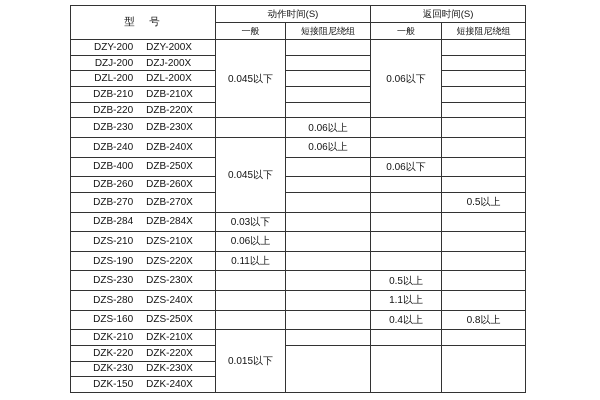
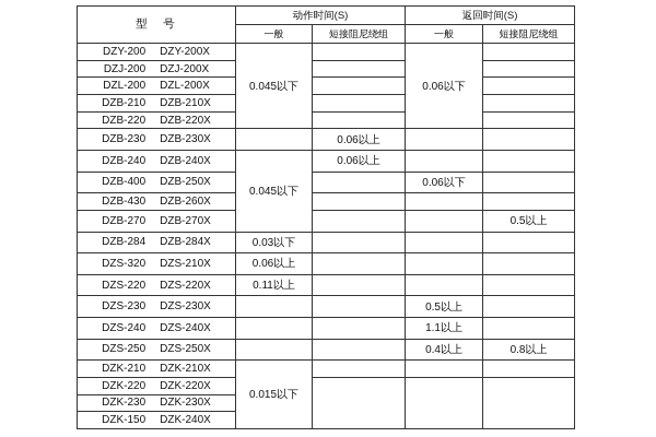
  型 号	动作时间(S)	返回时间(S)
  一般	短接阻尼绕组	一般	短接阻尼绕组
  DZY-200 DZY-200X	0.045以下		0.06以下
  DZJ-200 DZJ-200X
  DZL-200 DZL-200X
  DZB-210 DZB-210X
  DZB-220 DZB-220X
  DZB-230 DZB-230X		0.06以上
  DZB-240 DZB-240X	0.045以下	0.06以上
  DZB-400 DZB-250X		0.06以下
- DZB-260 DZB-260X
+ DZB-430 DZB-260X
  DZB-270 DZB-270X			0.5以上
  DZB-284 DZB-284X	0.03以下
- DZS-210 DZS-210X	0.06以上
+ DZS-320 DZS-210X	0.06以上
- DZS-190 DZS-220X	0.11以上
+ DZS-220 DZS-220X	0.11以上
  DZS-230 DZS-230X			0.5以上
- DZS-280 DZS-240X			1.1以上
+ DZS-240 DZS-240X			1.1以上
- DZS-160 DZS-250X			0.4以上	0.8以上
+ DZS-250 DZS-250X			0.4以上	0.8以上
  DZK-210 DZK-210X	0.015以下
  DZK-220 DZK-220X
  DZK-230 DZK-230X
  DZK-150 DZK-240X
